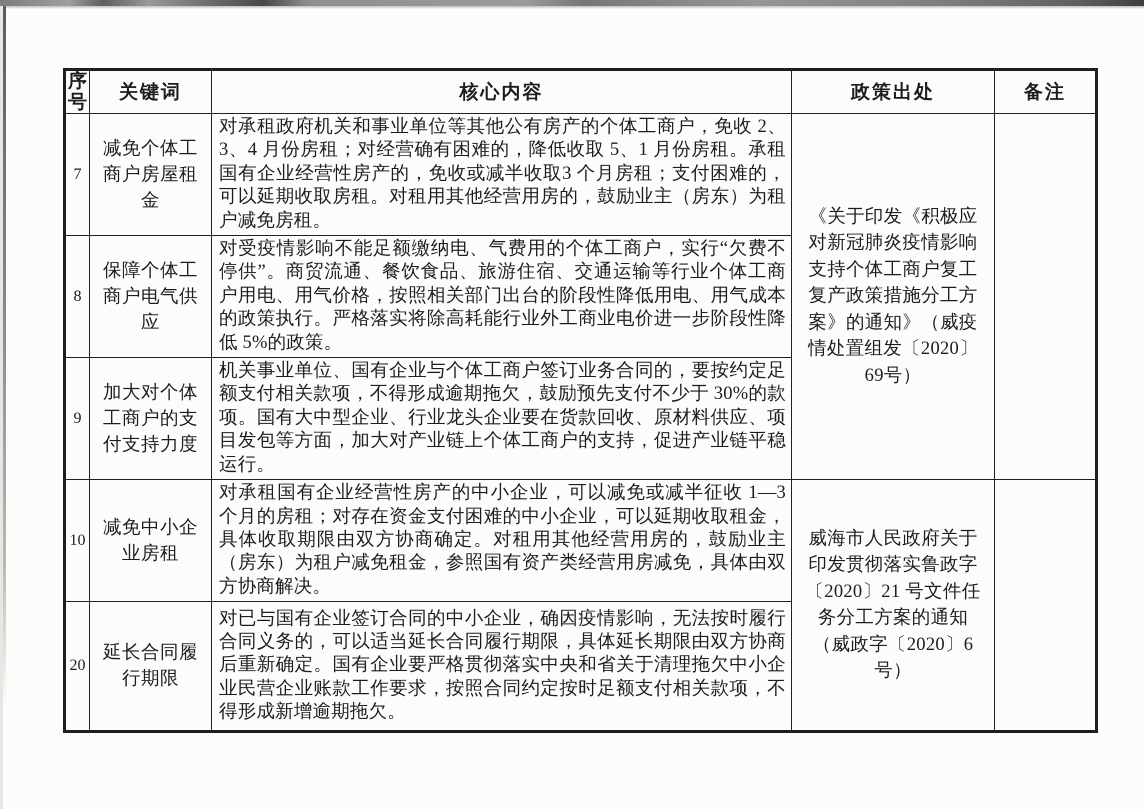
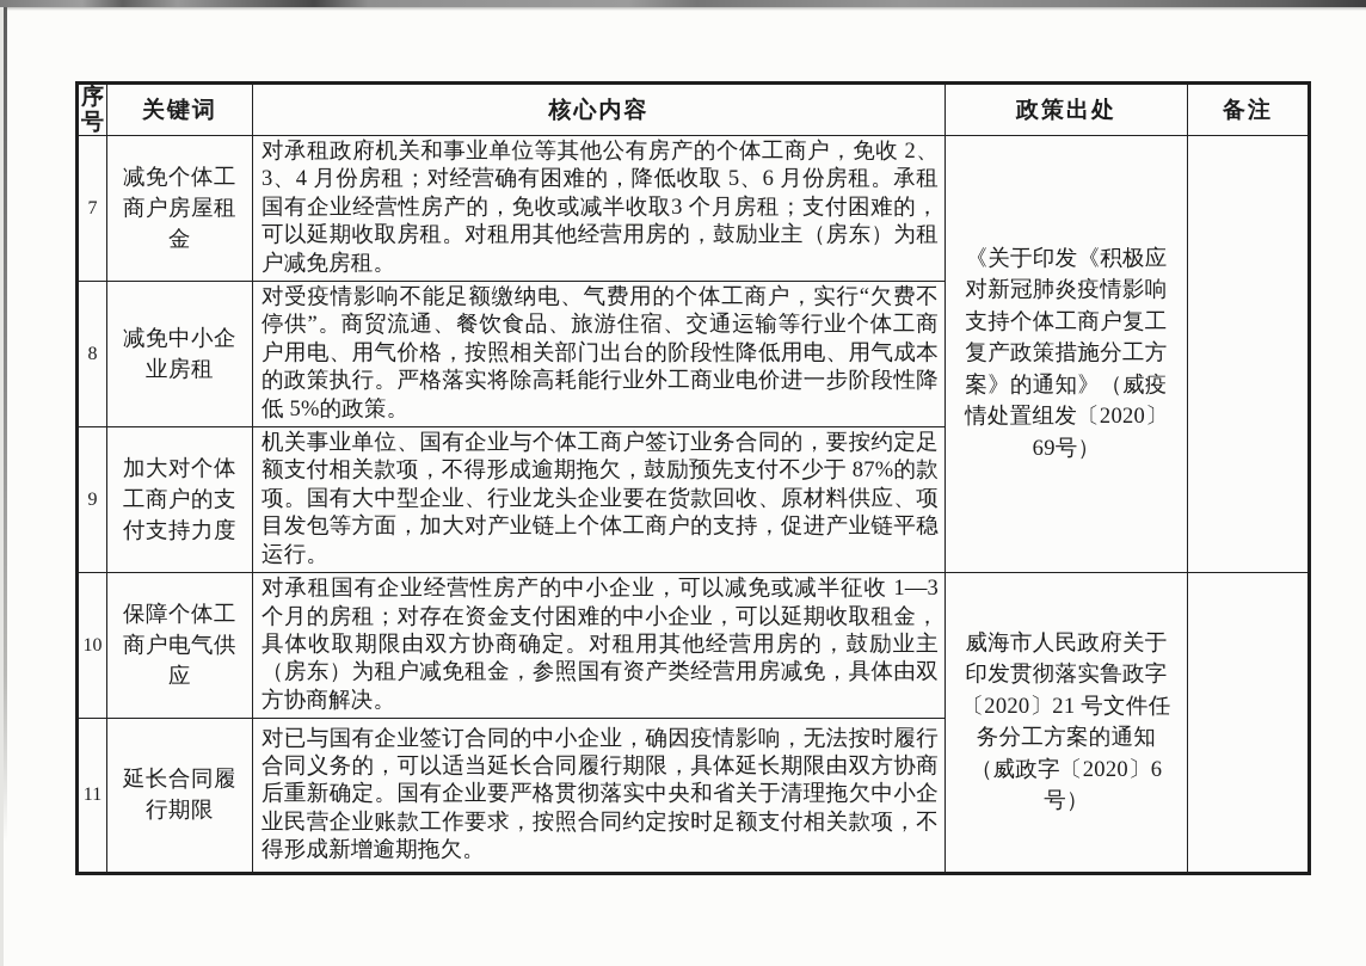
  序号	关键词	核心内容	政策出处	备注
- 7	减免个体工商户房屋租金	对承租政府机关和事业单位等其他公有房产的个体工商户，免收 2、3、4 月份房租；对经营确有困难的，降低收取 5、1 月份房租。承租国有企业经营性房产的，免收或减半收取3 个月房租；支付困难的，可以延期收取房租。对租用其他经营用房的，鼓励业主（房东）为租户减免房租。	《关于印发《积极应对新冠肺炎疫情影响支持个体工商户复工复产政策措施分工方案》的通知》（威疫情处置组发〔2020〕69号）
+ 7	减免个体工商户房屋租金	对承租政府机关和事业单位等其他公有房产的个体工商户，免收 2、3、4 月份房租；对经营确有困难的，降低收取 5、6 月份房租。承租国有企业经营性房产的，免收或减半收取3 个月房租；支付困难的，可以延期收取房租。对租用其他经营用房的，鼓励业主（房东）为租户减免房租。	《关于印发《积极应对新冠肺炎疫情影响支持个体工商户复工复产政策措施分工方案》的通知》（威疫情处置组发〔2020〕69号）
- 8	保障个体工商户电气供应	对受疫情影响不能足额缴纳电、气费用的个体工商户，实行“欠费不停供”。商贸流通、餐饮食品、旅游住宿、交通运输等行业个体工商户用电、用气价格，按照相关部门出台的阶段性降低用电、用气成本的政策执行。严格落实将除高耗能行业外工商业电价进一步阶段性降低 5%的政策。
+ 8	减免中小企业房租	对受疫情影响不能足额缴纳电、气费用的个体工商户，实行“欠费不停供”。商贸流通、餐饮食品、旅游住宿、交通运输等行业个体工商户用电、用气价格，按照相关部门出台的阶段性降低用电、用气成本的政策执行。严格落实将除高耗能行业外工商业电价进一步阶段性降低 5%的政策。
- 9	加大对个体工商户的支付支持力度	机关事业单位、国有企业与个体工商户签订业务合同的，要按约定足额支付相关款项，不得形成逾期拖欠，鼓励预先支付不少于 30%的款项。国有大中型企业、行业龙头企业要在货款回收、原材料供应、项目发包等方面，加大对产业链上个体工商户的支持，促进产业链平稳运行。
+ 9	加大对个体工商户的支付支持力度	机关事业单位、国有企业与个体工商户签订业务合同的，要按约定足额支付相关款项，不得形成逾期拖欠，鼓励预先支付不少于 87%的款项。国有大中型企业、行业龙头企业要在货款回收、原材料供应、项目发包等方面，加大对产业链上个体工商户的支持，促进产业链平稳运行。
- 10	减免中小企业房租	对承租国有企业经营性房产的中小企业，可以减免或减半征收 1—3 个月的房租；对存在资金支付困难的中小企业，可以延期收取租金，具体收取期限由双方协商确定。对租用其他经营用房的，鼓励业主（房东）为租户减免租金，参照国有资产类经营用房减免，具体由双方协商解决。	威海市人民政府关于印发贯彻落实鲁政字〔2020〕21 号文件任务分工方案的通知（威政字〔2020〕6号）
+ 10	保障个体工商户电气供应	对承租国有企业经营性房产的中小企业，可以减免或减半征收 1—3 个月的房租；对存在资金支付困难的中小企业，可以延期收取租金，具体收取期限由双方协商确定。对租用其他经营用房的，鼓励业主（房东）为租户减免租金，参照国有资产类经营用房减免，具体由双方协商解决。	威海市人民政府关于印发贯彻落实鲁政字〔2020〕21 号文件任务分工方案的通知（威政字〔2020〕6号）
- 20	延长合同履行期限	对已与国有企业签订合同的中小企业，确因疫情影响，无法按时履行合同义务的，可以适当延长合同履行期限，具体延长期限由双方协商后重新确定。国有企业要严格贯彻落实中央和省关于清理拖欠中小企业民营企业账款工作要求，按照合同约定按时足额支付相关款项，不得形成新增逾期拖欠。
+ 11	延长合同履行期限	对已与国有企业签订合同的中小企业，确因疫情影响，无法按时履行合同义务的，可以适当延长合同履行期限，具体延长期限由双方协商后重新确定。国有企业要严格贯彻落实中央和省关于清理拖欠中小企业民营企业账款工作要求，按照合同约定按时足额支付相关款项，不得形成新增逾期拖欠。
